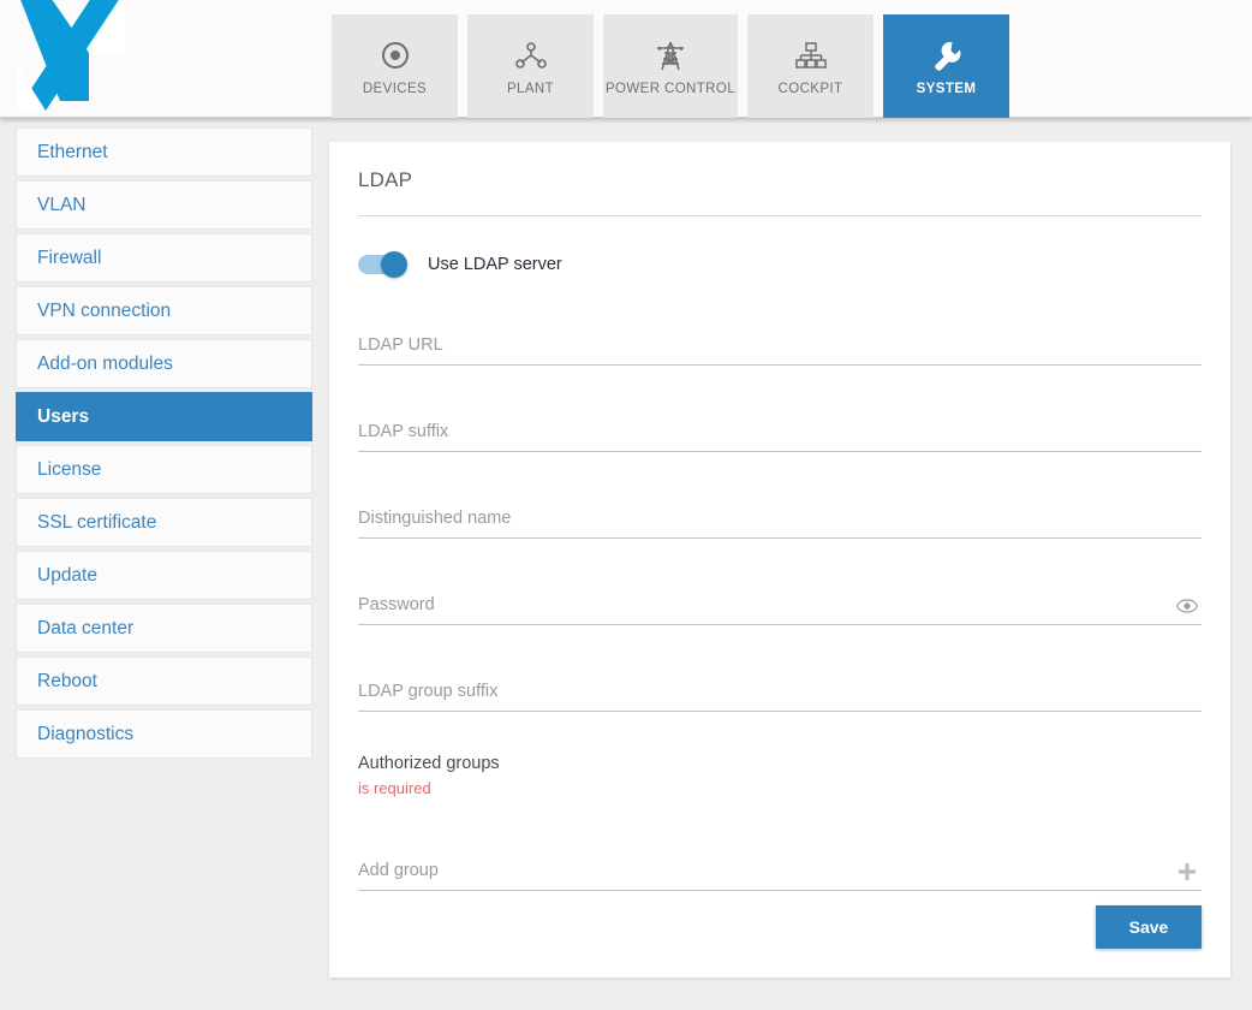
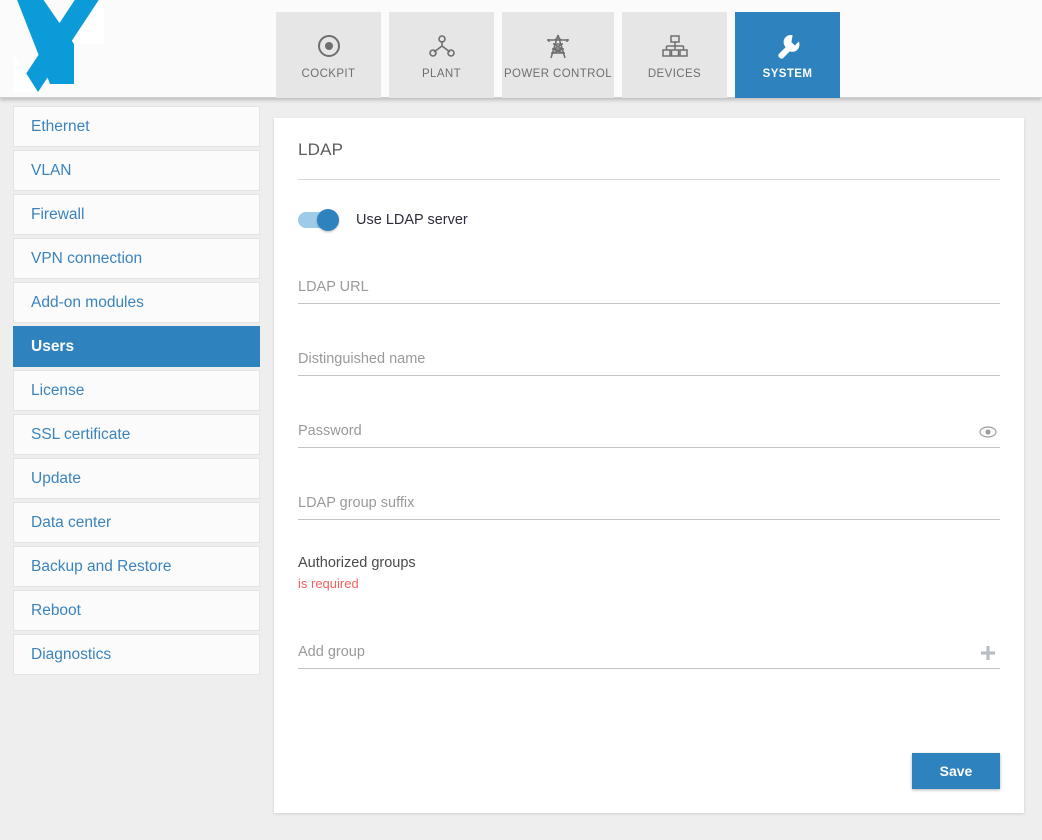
- DEVICES
+ COCKPIT
  PLANT
  POWER CONTROL
- COCKPIT
+ DEVICES
  SYSTEM
  Ethernet
  VLAN
  Firewall
  VPN connection
  Add-on modules
  Users
  License
  SSL certificate
  Update
  Data center
+ Backup and Restore
  Reboot
  Diagnostics
  LDAP
  Use LDAP server
  LDAP URL
- LDAP suffix
  Distinguished name
  Password
  LDAP group suffix
  Authorized groups
  is required
  Add group
  Save
